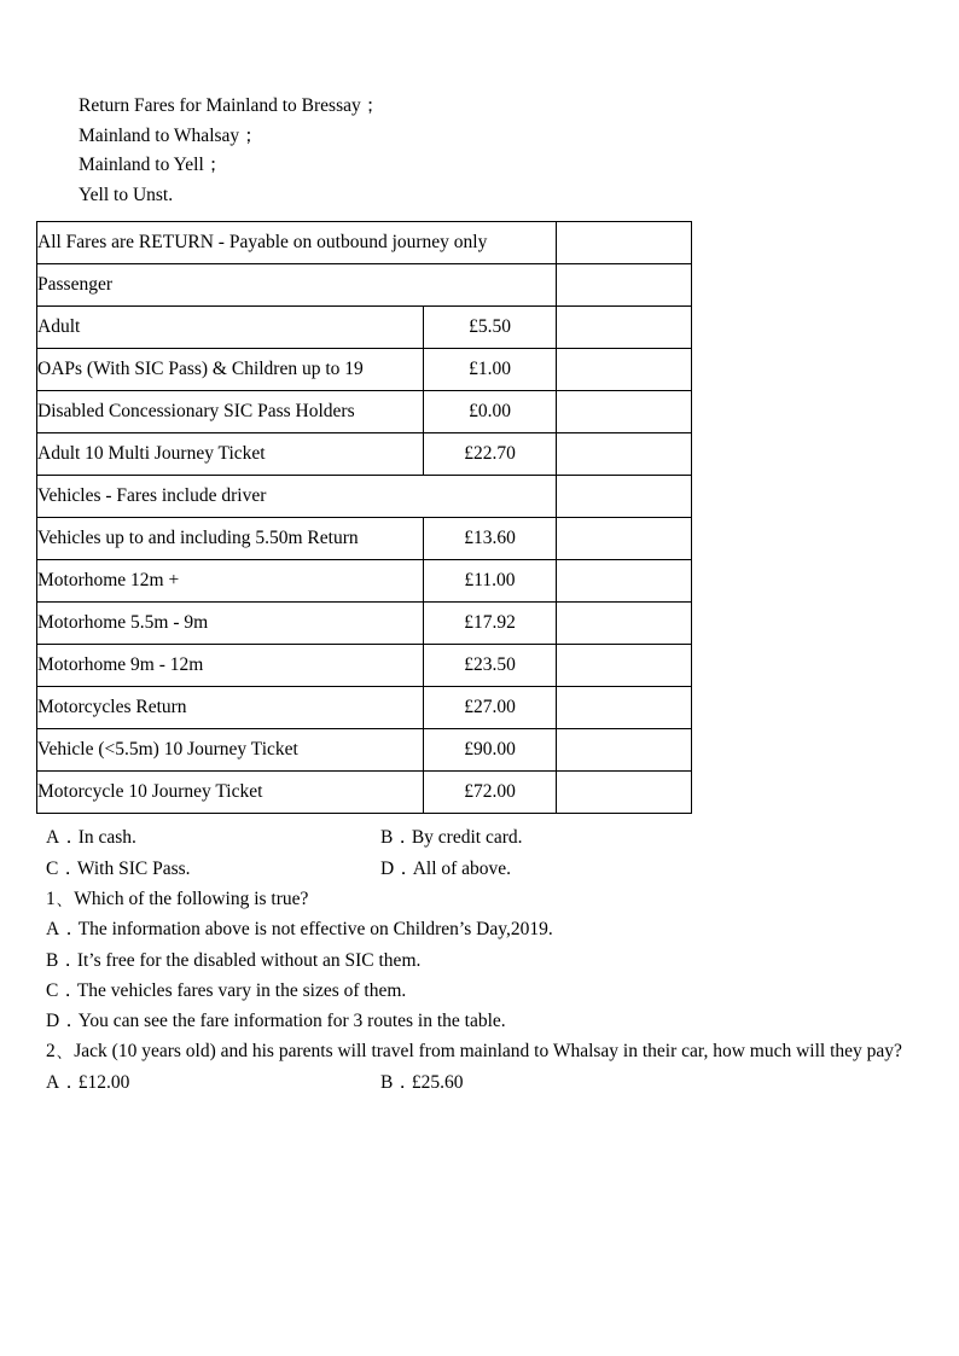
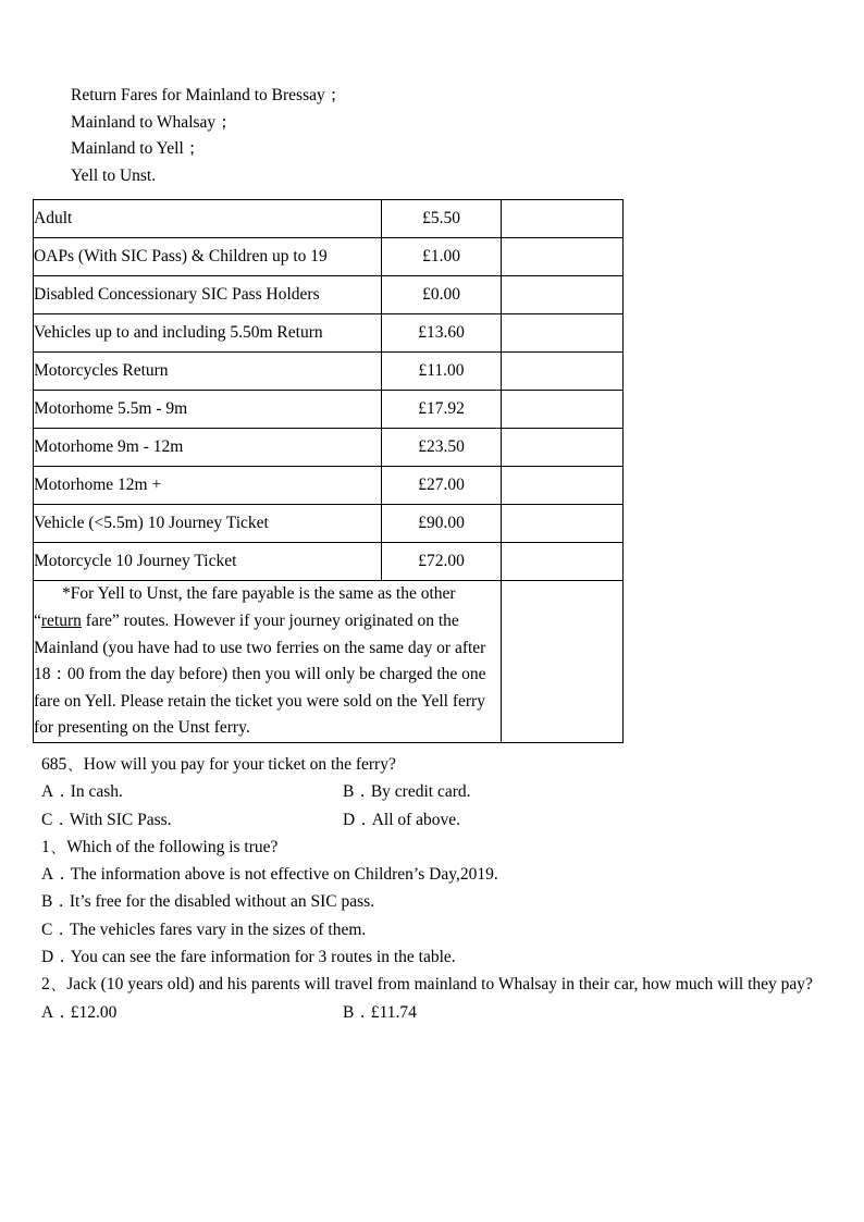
  Return Fares for Mainland to Bressay；
  Mainland to Whalsay；
  Mainland to Yell；
  Yell to Unst.
- All Fares are RETURN - Payable on outbound journey only
- Passenger
  Adult	£5.50
  OAPs (With SIC Pass) & Children up to 19	£1.00
  Disabled Concessionary SIC Pass Holders	£0.00
- Adult 10 Multi Journey Ticket	£22.70
- Vehicles - Fares include driver
  Vehicles up to and including 5.50m Return	£13.60
- Motorhome 12m +	£11.00
+ Motorcycles Return	£11.00
  Motorhome 5.5m - 9m	£17.92
  Motorhome 9m - 12m	£23.50
- Motorcycles Return	£27.00
+ Motorhome 12m +	£27.00
  Vehicle (<5.5m) 10 Journey Ticket	£90.00
  Motorcycle 10 Journey Ticket	£72.00
+ *For Yell to Unst, the fare payable is the same as the other “return fare” routes. However if your journey originated on the Mainland (you have had to use two ferries on the same day or after 18：00 from the day before) then you will only be charged the one fare on Yell. Please retain the ticket you were sold on the Yell ferry for presenting on the Unst ferry.
+ 685、How will you pay for your ticket on the ferry?
  A．In cash.
  B．By credit card.
  C．With SIC Pass.
  D．All of above.
  1、Which of the following is true?
  A．The information above is not effective on Children’s Day,2019.
- B．It’s free for the disabled without an SIC them.
+ B．It’s free for the disabled without an SIC pass.
  C．The vehicles fares vary in the sizes of them.
  D．You can see the fare information for 3 routes in the table.
  2、Jack (10 years old) and his parents will travel from mainland to Whalsay in their car, how much will they pay?
  A．£12.00
- B．£25.60
+ B．£11.74
